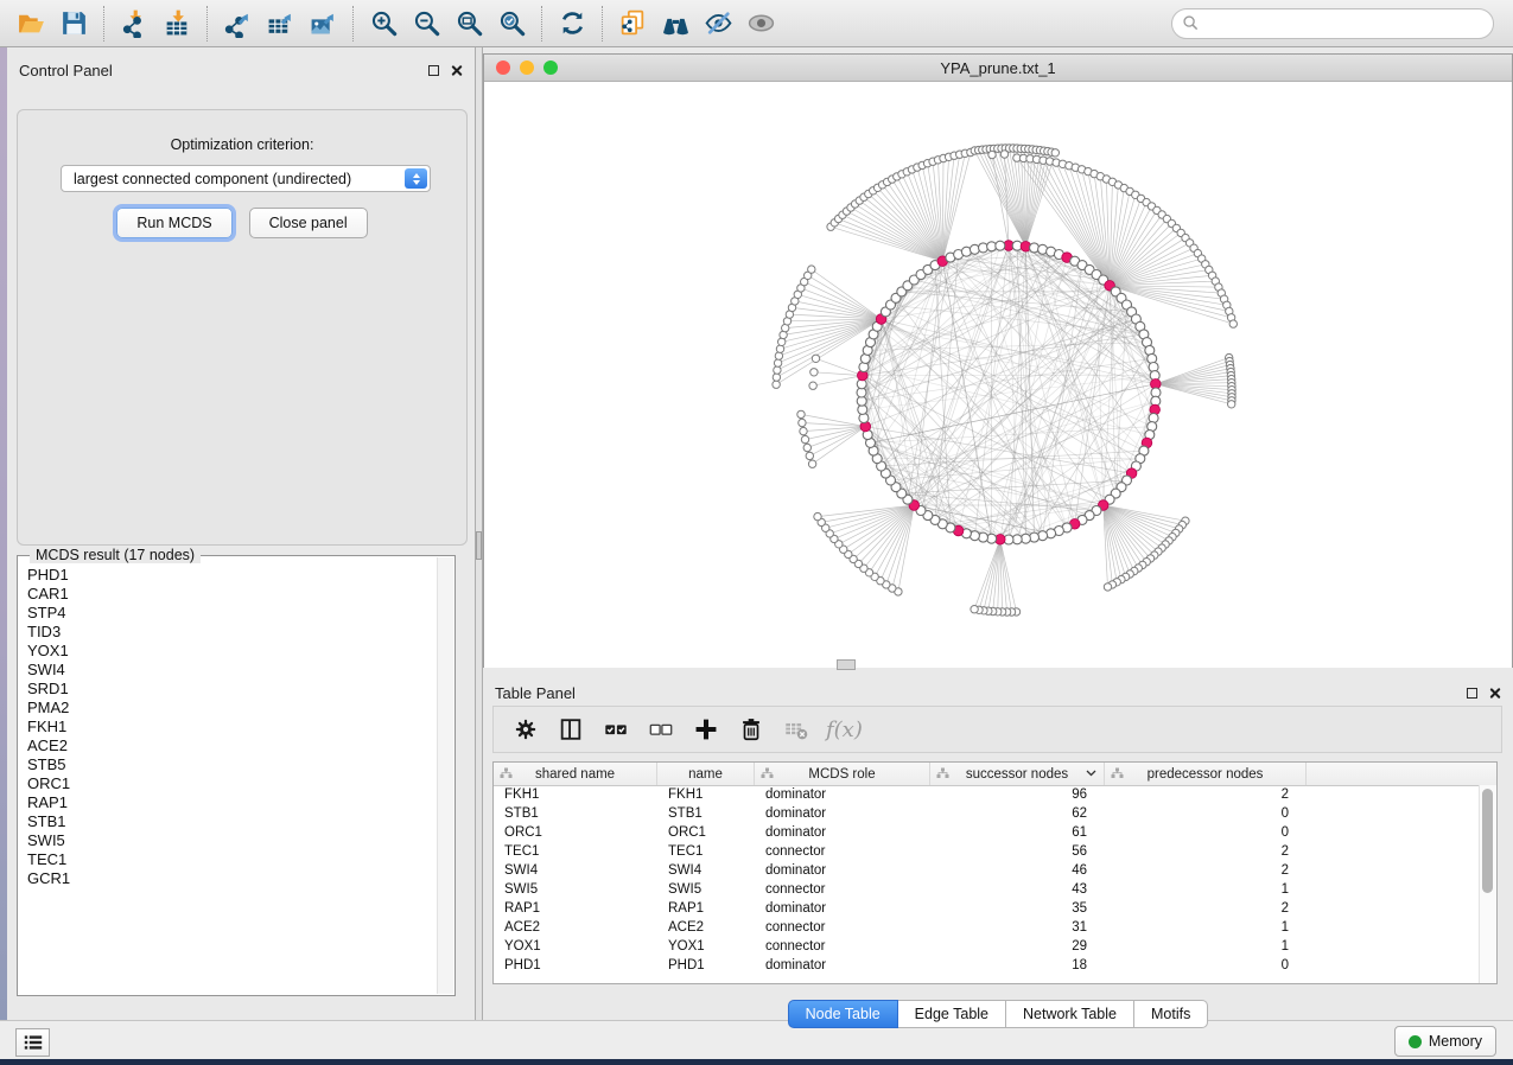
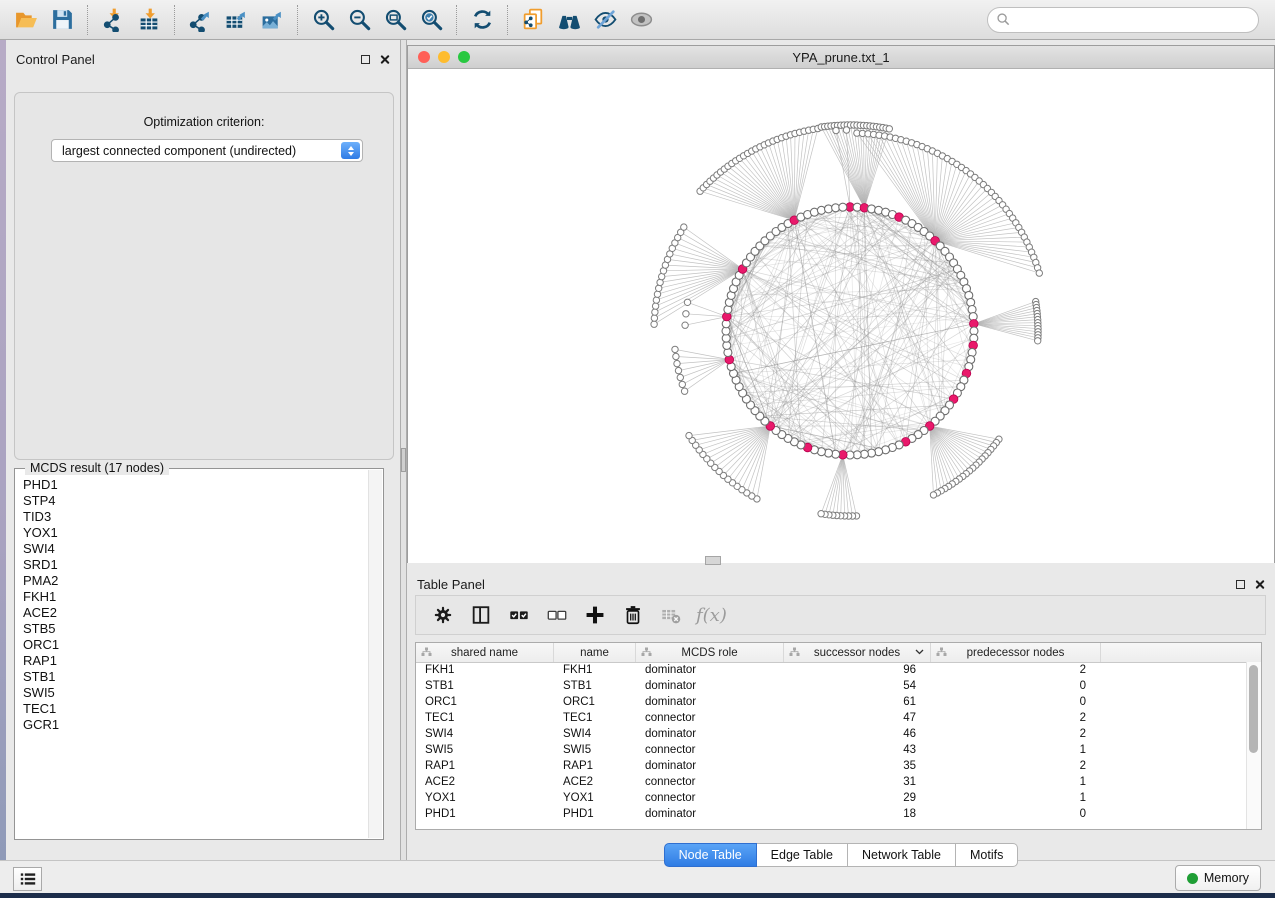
  Control Panel
  Optimization criterion:
  largest connected component (undirected)
- Run MCDS
- Close panel
  MCDS result (17 nodes)
  PHD1
- CAR1
  STP4
  TID3
  YOX1
  SWI4
  SRD1
  PMA2
  FKH1
  ACE2
  STB5
  ORC1
  RAP1
  STB1
  SWI5
  TEC1
  GCR1
  YPA_prune.txt_1
  Table Panel
  f(x)
  shared name
  name
  MCDS role
  successor nodes
  predecessor nodes
  FKH1
  FKH1
  dominator
  96
  2
  STB1
  STB1
  dominator
- 62
+ 54
  0
  ORC1
  ORC1
  dominator
  61
  0
  TEC1
  TEC1
  connector
- 56
+ 47
  2
  SWI4
  SWI4
  dominator
  46
  2
  SWI5
  SWI5
  connector
  43
  1
  RAP1
  RAP1
  dominator
  35
  2
  ACE2
  ACE2
  connector
  31
  1
  YOX1
  YOX1
  connector
  29
  1
  PHD1
  PHD1
  dominator
  18
  0
  Node Table
  Edge Table
  Network Table
  Motifs
  Memory
